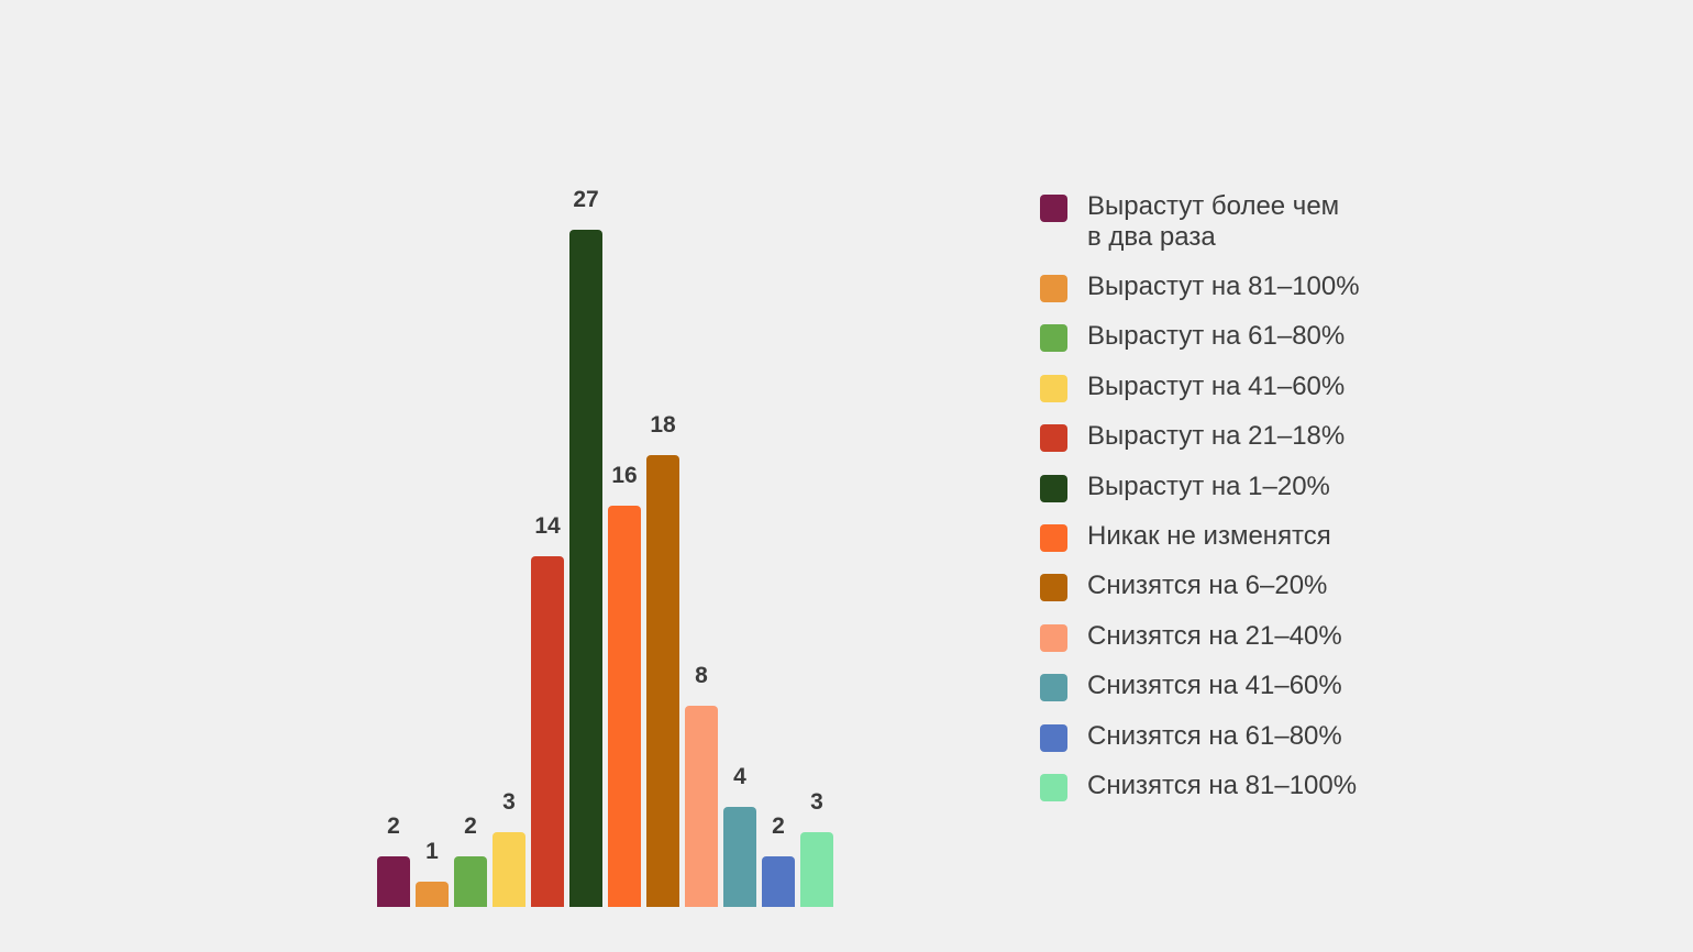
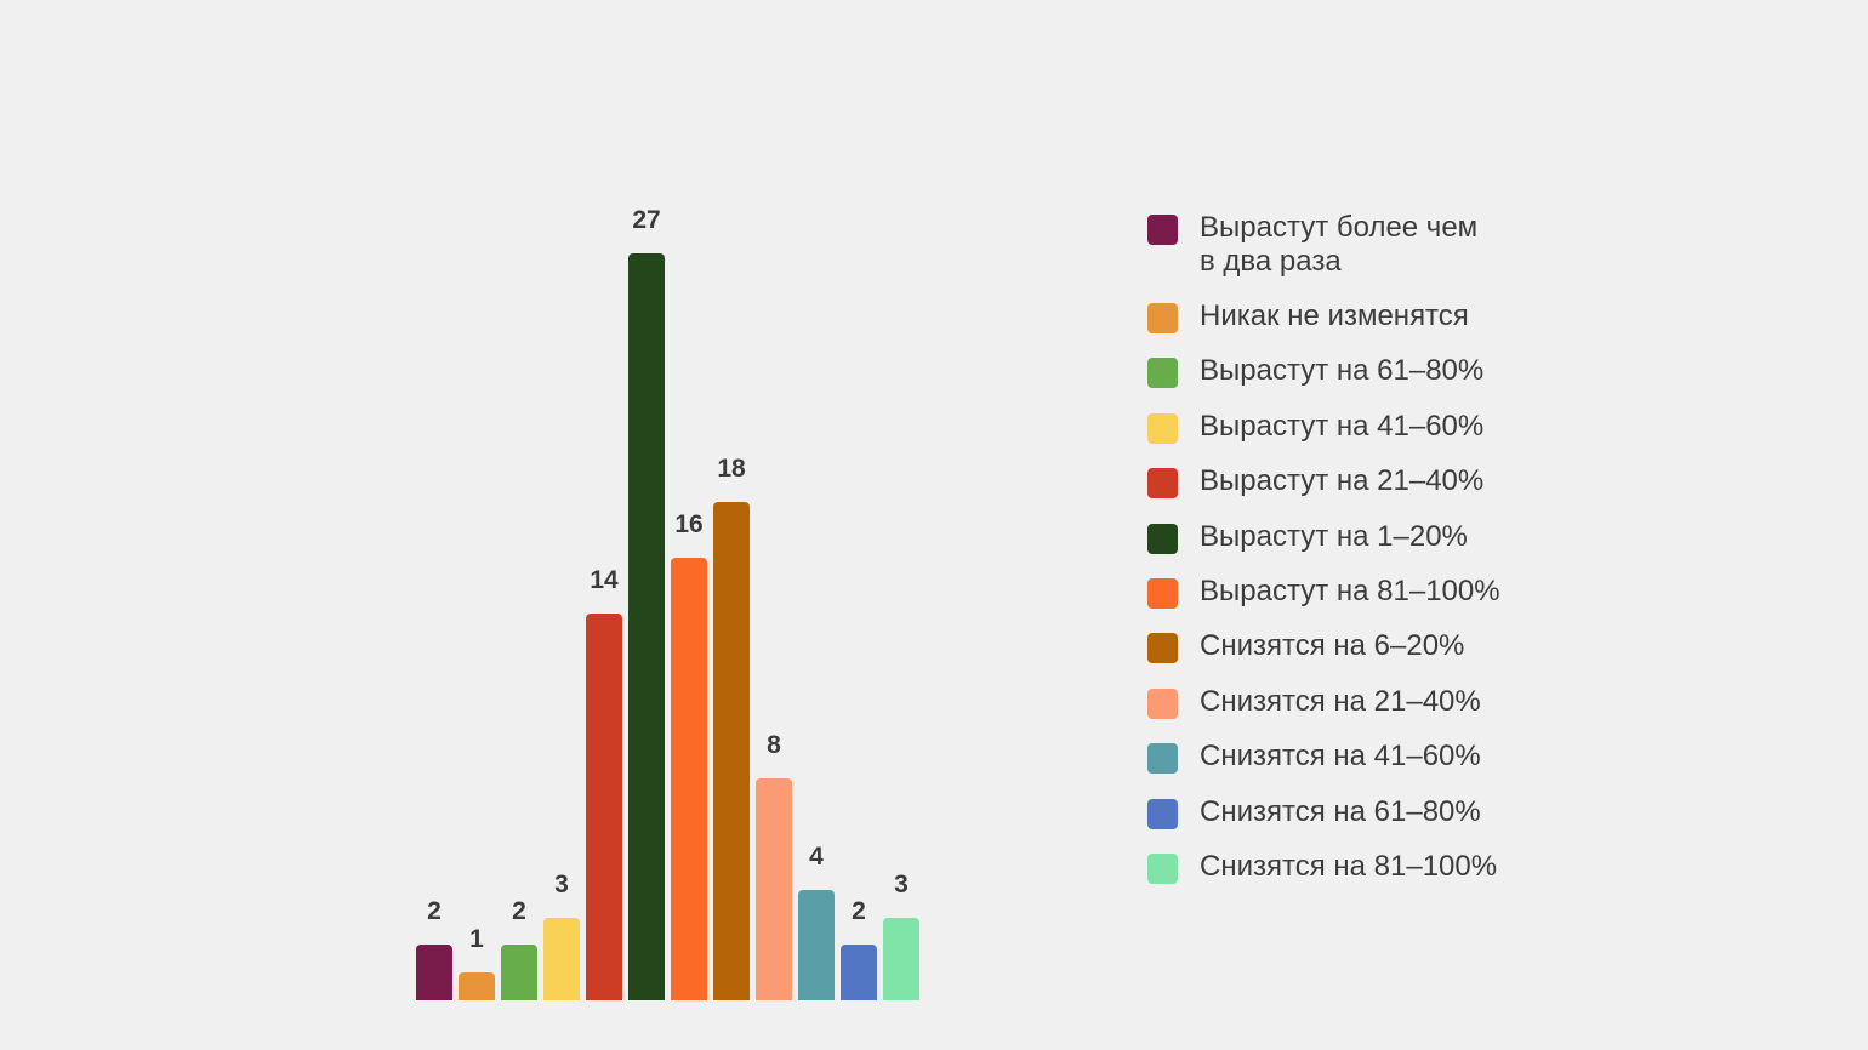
  2
  1
  2
  3
  14
  27
  16
  18
  8
  4
  2
  3
  Вырастут более чем
  в два раза
- Вырастут на 81–100%
+ Никак не изменятся
  Вырастут на 61–80%
  Вырастут на 41–60%
- Вырастут на 21–18%
+ Вырастут на 21–40%
  Вырастут на 1–20%
- Никак не изменятся
+ Вырастут на 81–100%
  Снизятся на 6–20%
  Снизятся на 21–40%
  Снизятся на 41–60%
  Снизятся на 61–80%
  Снизятся на 81–100%
